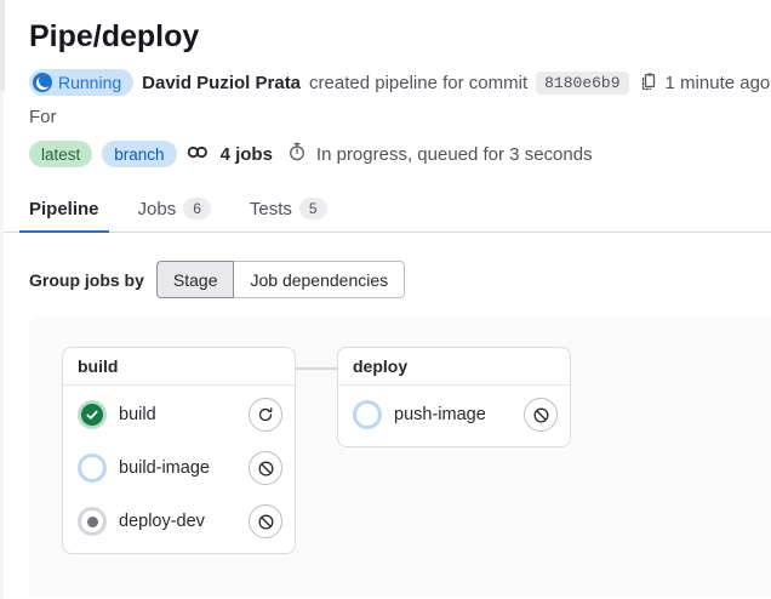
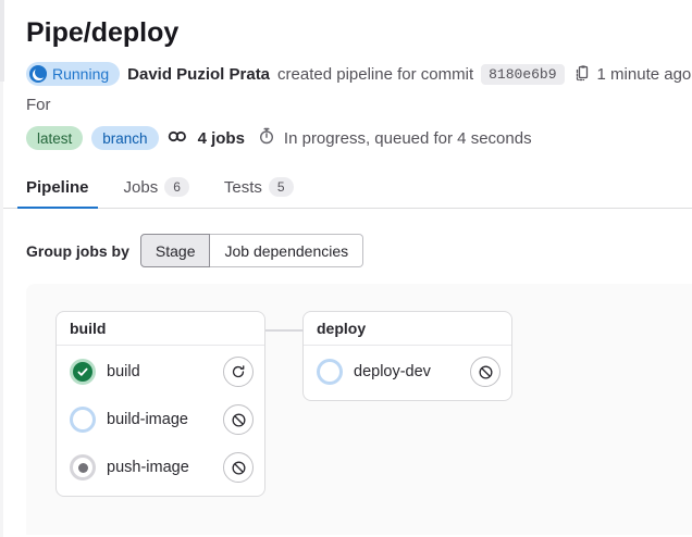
  Pipe/deploy
  Running
  David Puziol Prata
  created pipeline for commit
  8180e6b9
  1 minute ago
  For
  latest
  branch
  4 jobs
- In progress, queued for 3 seconds
+ In progress, queued for 4 seconds
  Pipeline
  Jobs
  6
  Tests
  5
  Group jobs by
  Stage
  Job dependencies
  build
  build
  build-image
- deploy-dev
+ push-image
  deploy
- push-image
+ deploy-dev
